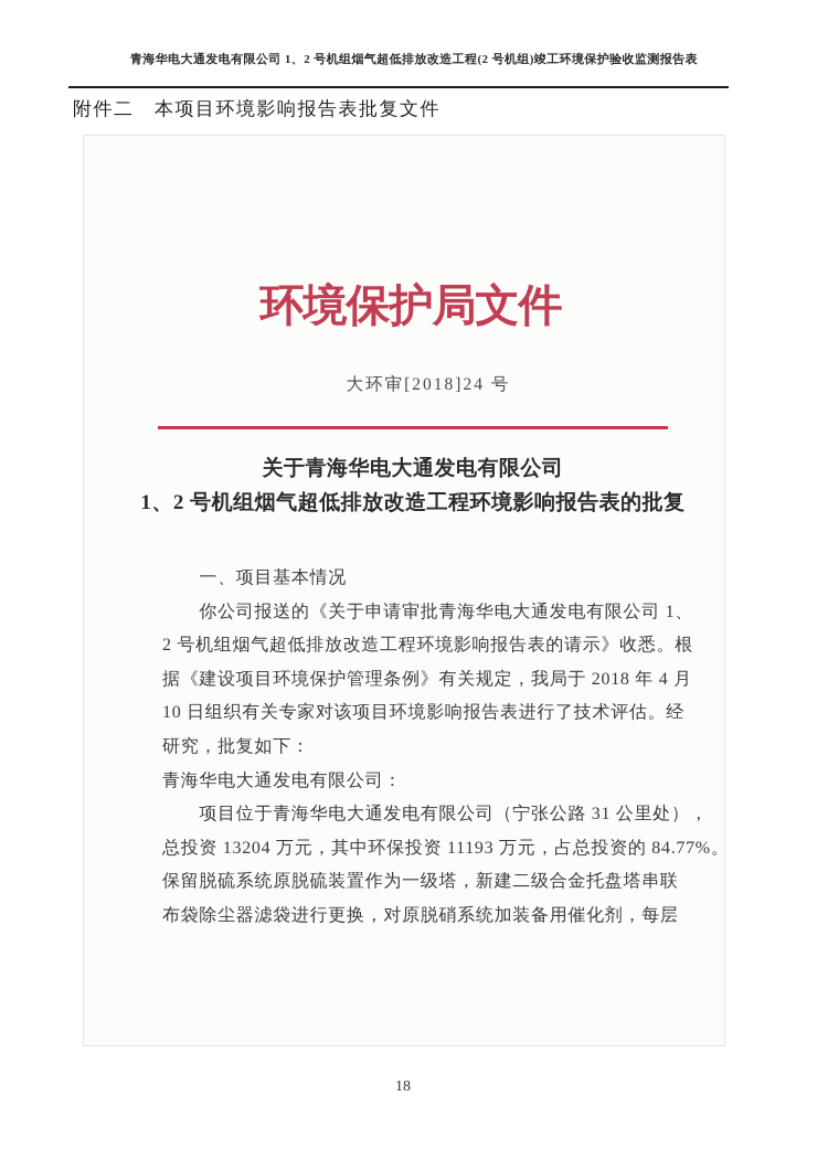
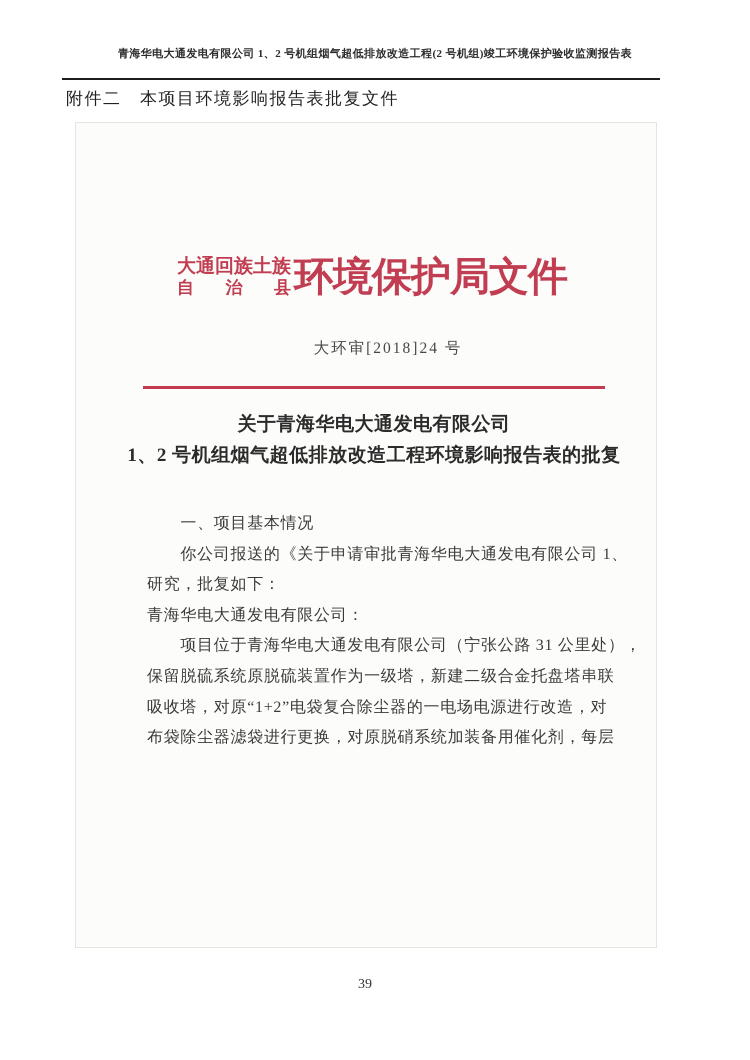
  青海华电大通发电有限公司 1、2 号机组烟气超低排放改造工程(2 号机组)竣工环境保护验收监测报告表
  附件二 本项目环境影响报告表批复文件
+ 大通回族土族
+ 自治县
  环境保护局文件
  大环审[2018]24 号
  关于青海华电大通发电有限公司
  1、2 号机组烟气超低排放改造工程环境影响报告表的批复
  一、项目基本情况
  你公司报送的《关于申请审批青海华电大通发电有限公司 1、
- 2 号机组烟气超低排放改造工程环境影响报告表的请示》收悉。根
- 据《建设项目环境保护管理条例》有关规定，我局于 2018 年 4 月
- 10 日组织有关专家对该项目环境影响报告表进行了技术评估。经
  研究，批复如下：
  青海华电大通发电有限公司：
  项目位于青海华电大通发电有限公司（宁张公路 31 公里处），
- 总投资 13204 万元，其中环保投资 11193 万元，占总投资的 84.77%。
  保留脱硫系统原脱硫装置作为一级塔，新建二级合金托盘塔串联
+ 吸收塔，对原“1+2”电袋复合除尘器的一电场电源进行改造，对
  布袋除尘器滤袋进行更换，对原脱硝系统加装备用催化剂，每层
- 18
+ 39
